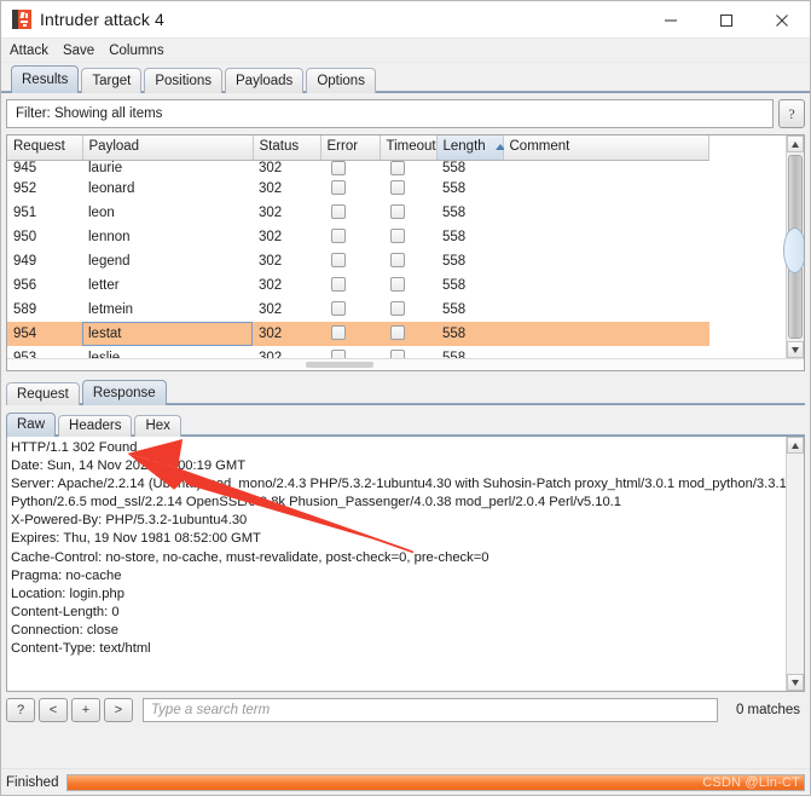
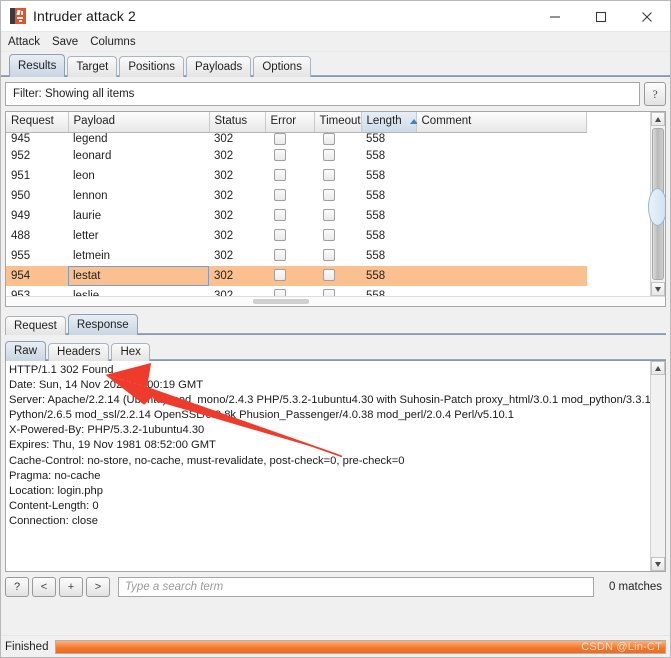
- Intruder attack 4
+ Intruder attack 2
  Attack
  Save
  Columns
  Results
  Target
  Positions
  Payloads
  Options
  Filter: Showing all items
  ?
  Request	Payload	Status	Error	Timeout	Length	Comment
- 945	laurie	302			558
+ 945	legend	302			558
  952	leonard	302			558
  951	leon	302			558
  950	lennon	302			558
- 949	legend	302			558
+ 949	laurie	302			558
- 956	letter	302			558
+ 488	letter	302			558
- 589	letmein	302			558
+ 955	letmein	302			558
  954	lestat	302			558
  Request
  Response
  Raw
  Headers
  Hex
  HTTP/1.1 302 Found
  Date: Sun, 14 Nov 2000:19 GMT
  Server: Apache/2.2.14 (Ubnd_mono/2.4.3 PHP/5.3.2-1ubuntu4.30 with Suhosin-Patch proxy_html/3.0.1 mod_python/3.3.1
  Python/2.6.5 mod_ssl/2.2.14 OpenSSL/k Phusion_Passenger/4.0.38 mod_perl/2.0.4 Perl/v5.10.1
  X-Powered-By: PHP/5.3.2-1ubuntu4.30
  Expires: Thu, 19 Nov 1981 08:52:00 GMT
  Cache-Control: no-store, no-cache, must-revalidate, post-check=0, pre-check=0
  Pragma: no-cache
  Location: login.php
  Content-Length: 0
  Connection: close
- Content-Type: text/html
  ?
  <
  +
  >
  Type a search term
  0 matches
  Finished
  CSDN @Lin-CT
